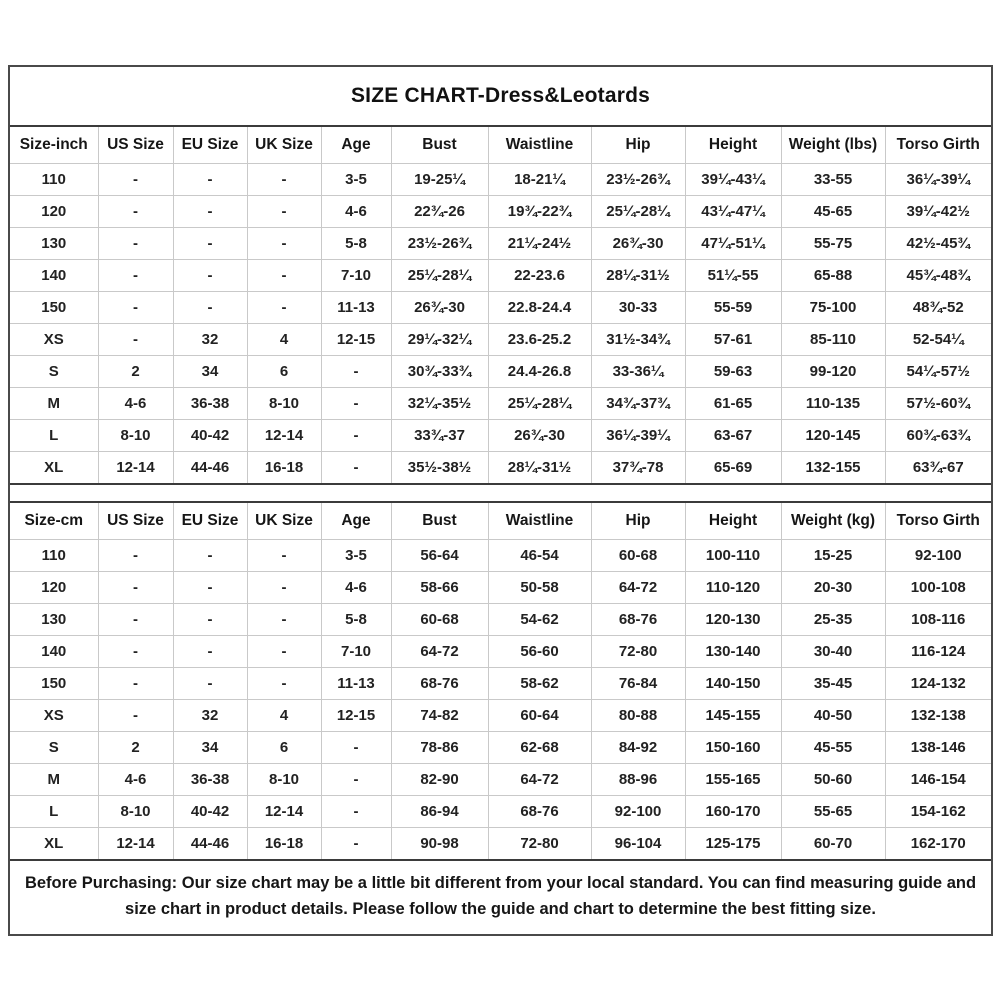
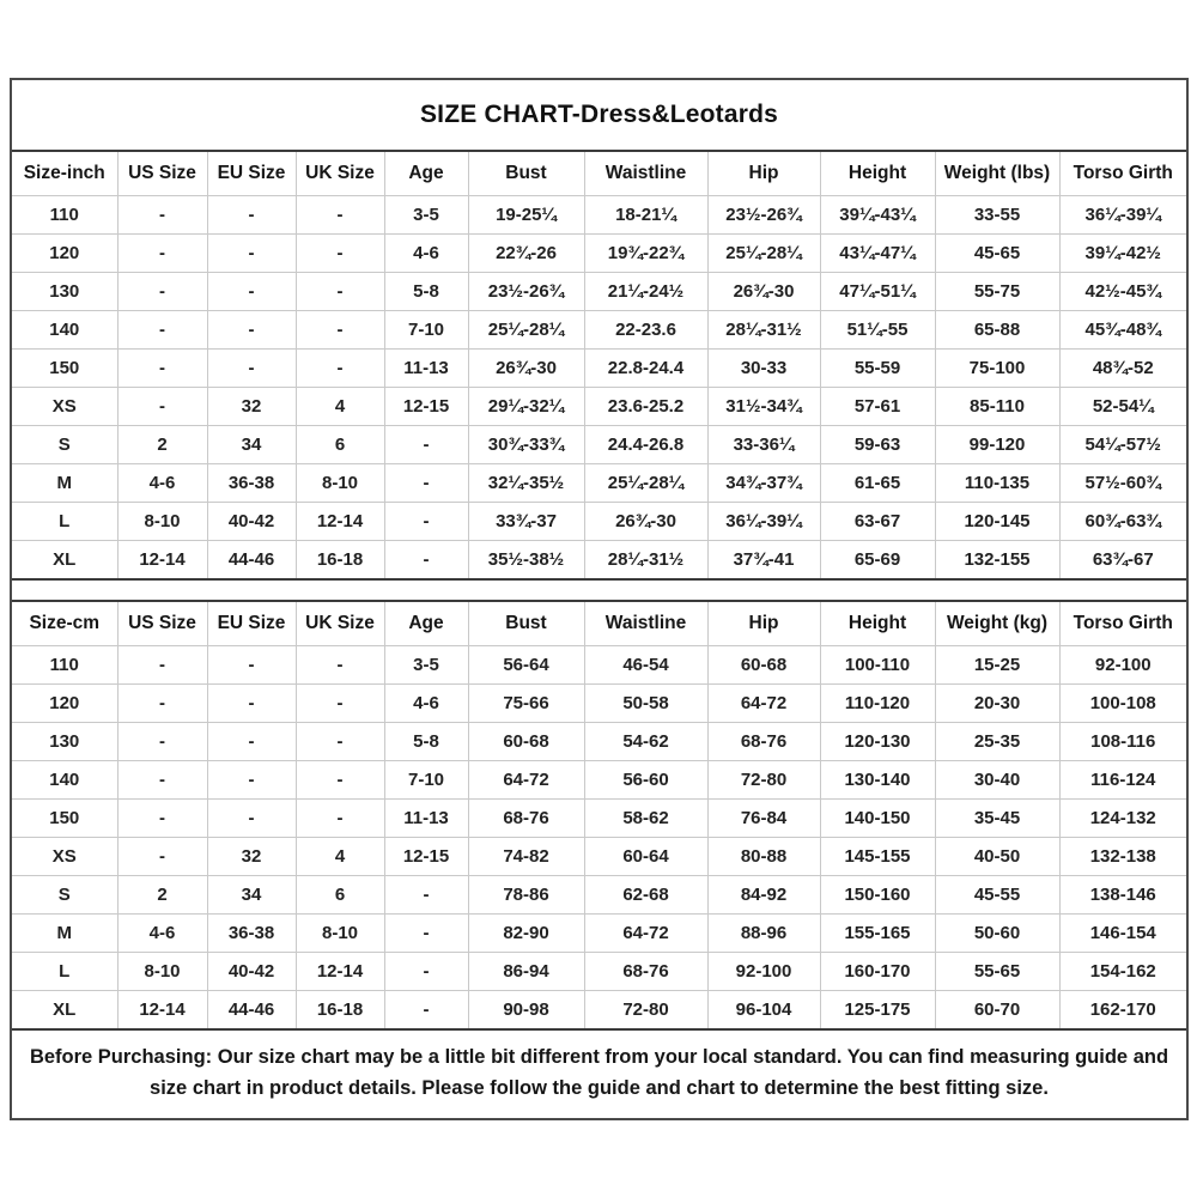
  SIZE CHART-Dress&Leotards
  Size-inch	US Size	EU Size	UK Size	Age	Bust	Waistline	Hip	Height	Weight (lbs)	Torso Girth
  110	-	-	-	3-5	19-25¼	18-21¼	23½-26¾	39¼-43¼	33-55	36¼-39¼
  120	-	-	-	4-6	22¾-26	19¾-22¾	25¼-28¼	43¼-47¼	45-65	39¼-42½
  130	-	-	-	5-8	23½-26¾	21¼-24½	26¾-30	47¼-51¼	55-75	42½-45¾
  140	-	-	-	7-10	25¼-28¼	22-23.6	28¼-31½	51¼-55	65-88	45¾-48¾
  150	-	-	-	11-13	26¾-30	22.8-24.4	30-33	55-59	75-100	48¾-52
  XS	-	32	4	12-15	29¼-32¼	23.6-25.2	31½-34¾	57-61	85-110	52-54¼
  S	2	34	6	-	30¾-33¾	24.4-26.8	33-36¼	59-63	99-120	54¼-57½
  M	4-6	36-38	8-10	-	32¼-35½	25¼-28¼	34¾-37¾	61-65	110-135	57½-60¾
  L	8-10	40-42	12-14	-	33¾-37	26¾-30	36¼-39¼	63-67	120-145	60¾-63¾
- XL	12-14	44-46	16-18	-	35½-38½	28¼-31½	37¾-78	65-69	132-155	63¾-67
+ XL	12-14	44-46	16-18	-	35½-38½	28¼-31½	37¾-41	65-69	132-155	63¾-67
  Size-cm	US Size	EU Size	UK Size	Age	Bust	Waistline	Hip	Height	Weight (kg)	Torso Girth
  110	-	-	-	3-5	56-64	46-54	60-68	100-110	15-25	92-100
- 120	-	-	-	4-6	58-66	50-58	64-72	110-120	20-30	100-108
+ 120	-	-	-	4-6	75-66	50-58	64-72	110-120	20-30	100-108
  130	-	-	-	5-8	60-68	54-62	68-76	120-130	25-35	108-116
  140	-	-	-	7-10	64-72	56-60	72-80	130-140	30-40	116-124
  150	-	-	-	11-13	68-76	58-62	76-84	140-150	35-45	124-132
  XS	-	32	4	12-15	74-82	60-64	80-88	145-155	40-50	132-138
  S	2	34	6	-	78-86	62-68	84-92	150-160	45-55	138-146
  M	4-6	36-38	8-10	-	82-90	64-72	88-96	155-165	50-60	146-154
  L	8-10	40-42	12-14	-	86-94	68-76	92-100	160-170	55-65	154-162
  XL	12-14	44-46	16-18	-	90-98	72-80	96-104	125-175	60-70	162-170
  Before Purchasing: Our size chart may be a little bit different from your local standard. You can find measuring guide and
  size chart in product details. Please follow the guide and chart to determine the best fitting size.
